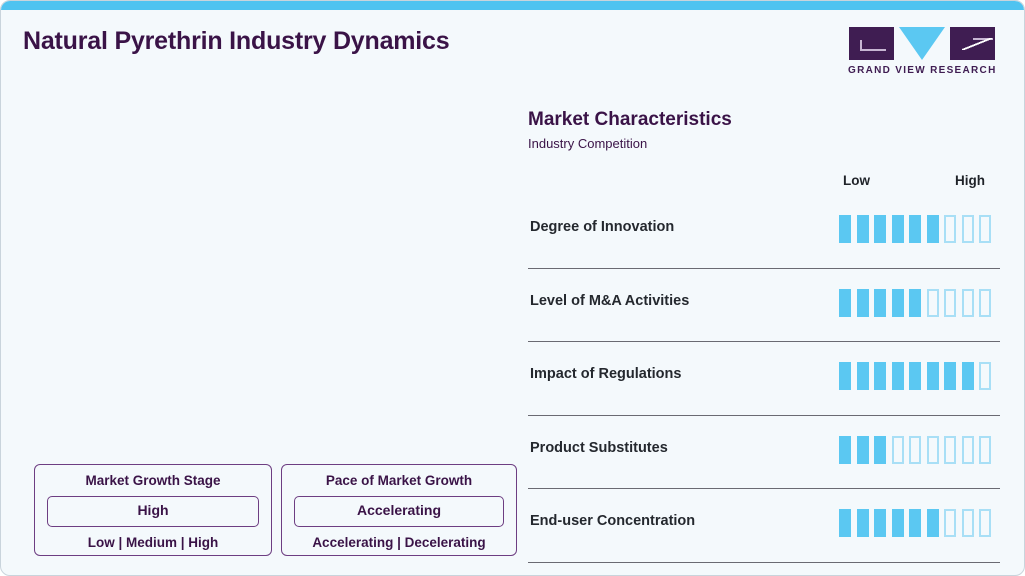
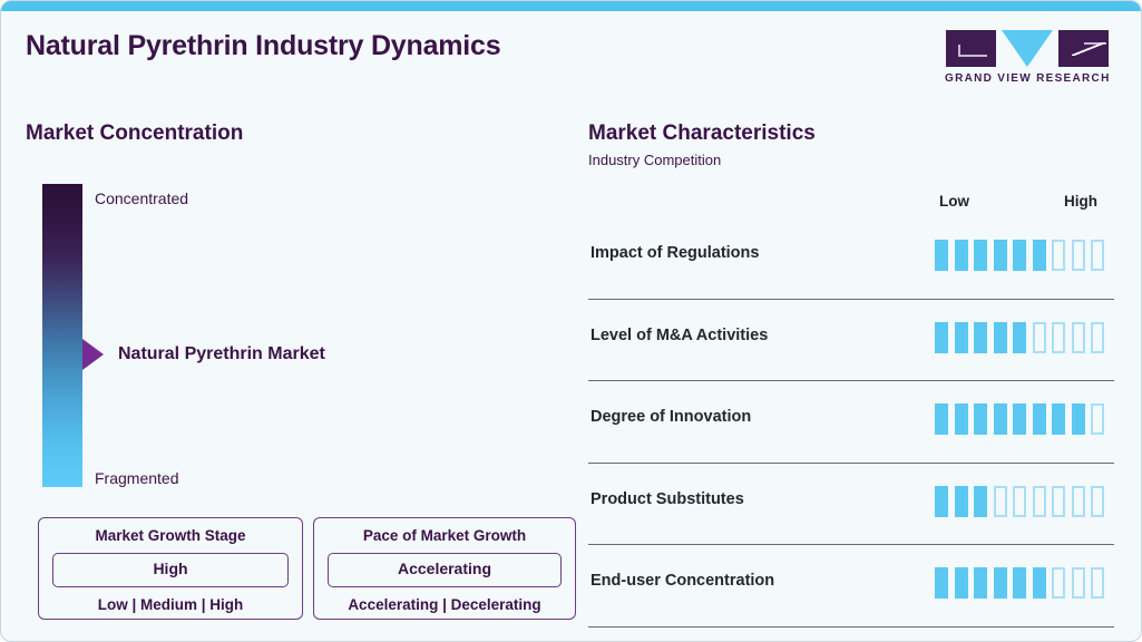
  Natural Pyrethrin Industry Dynamics
  GRAND VIEW RESEARCH
+ Market Concentration
+ Concentrated
+ Fragmented
+ Natural Pyrethrin Market
  Market Growth Stage
  High
  Low | Medium | High
  Pace of Market Growth
  Accelerating
  Accelerating | Decelerating
  Market Characteristics
  Industry Competition
  Low
  High
- Degree of Innovation
+ Impact of Regulations
  Level of M&A Activities
- Impact of Regulations
+ Degree of Innovation
  Product Substitutes
  End-user Concentration
